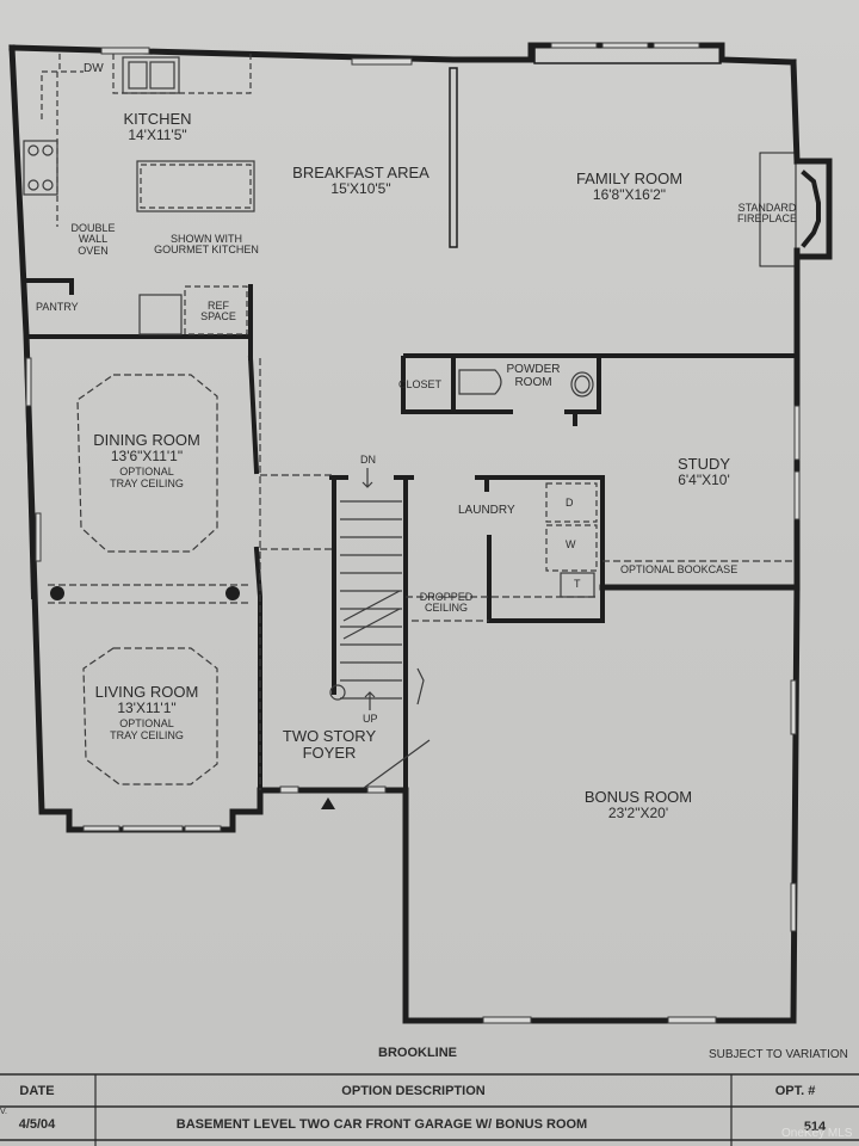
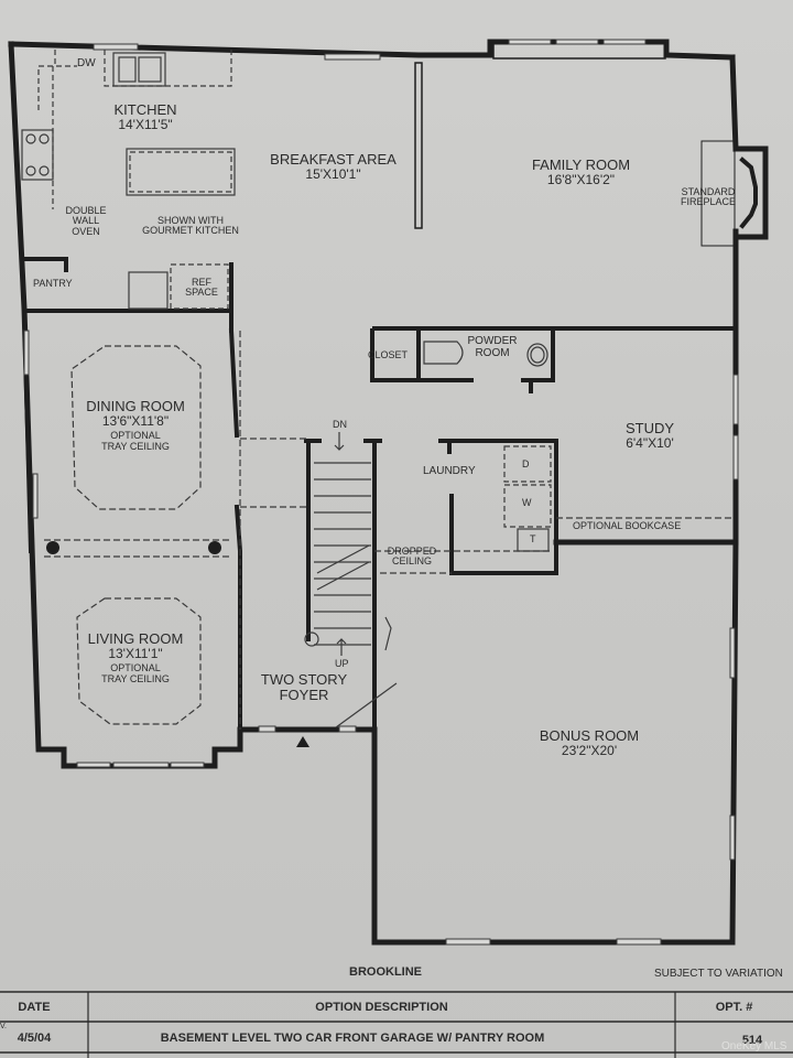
  KITCHEN
  14'X11'5"
  DW
  DOUBLE
  WALL
  OVEN
  SHOWN WITH
  GOURMET KITCHEN
  PANTRY
  REF
  SPACE
  BREAKFAST AREA
- 15'X10'5"
+ 15'X10'1"
  FAMILY ROOM
  16'8"X16'2"
  STANDARD
  FIREPLACE
  DINING ROOM
- 13'6"X11'1"
+ 13'6"X11'8"
  OPTIONAL
  TRAY CEILING
  LIVING ROOM
  13'X11'1"
  OPTIONAL
  TRAY CEILING
  CLOSET
  POWDER
  ROOM
  STUDY
  6'4"X10'
  OPTIONAL BOOKCASE
  LAUNDRY
  D
  W
  T
  DROPPED
  CEILING
  DN
  UP
  TWO STORY
  FOYER
  BONUS ROOM
  23'2"X20'
  BROOKLINE
  SUBJECT TO VARIATION
  DATE
  OPTION DESCRIPTION
  OPT. #
  4/5/04
- BASEMENT LEVEL TWO CAR FRONT GARAGE W/ BONUS ROOM
+ BASEMENT LEVEL TWO CAR FRONT GARAGE W/ PANTRY ROOM
  514
  OneKey MLS
